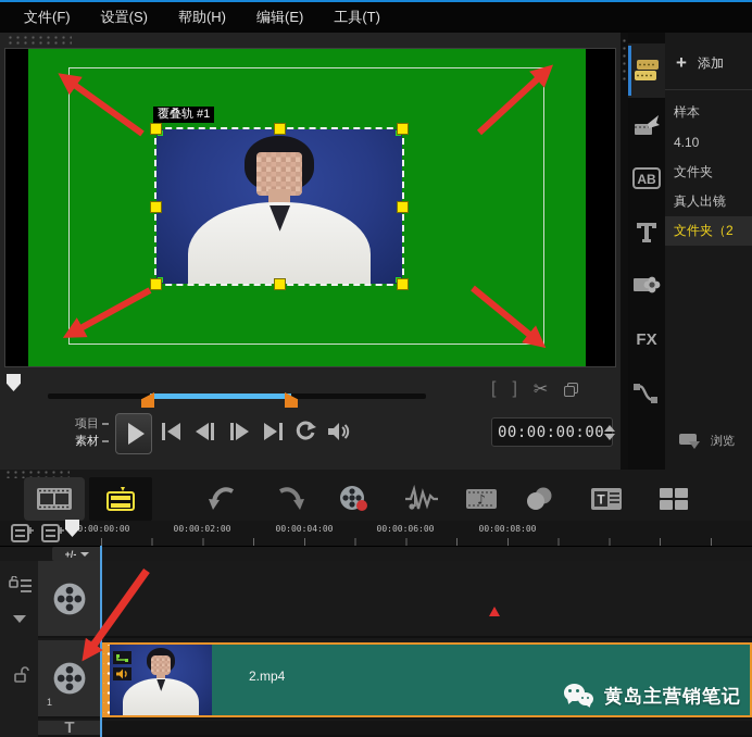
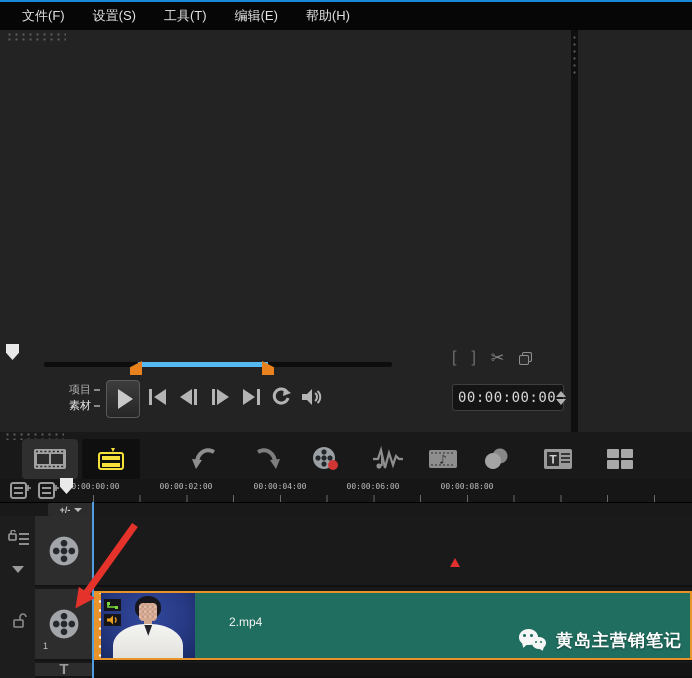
  文件(F)
  设置(S)
- 帮助(H)
+ 工具(T)
  编辑(E)
- 工具(T)
+ 帮助(H)
- 覆叠轨 #1
  [
  ]
  ✂
  项目
  素材
  00:00:00:00
- AB
- FX
- +
- 添加
- 样本
- 4.10
- 文件夹
- 真人出镜
- 文件夹（2
- 浏览
  ♪
  T
  0:00:00:00
  00:00:02:00
  00:00:04:00
  00:00:06:00
  00:00:08:00
  +/-
  1
  T
  2.mp4
  黄岛主营销笔记
